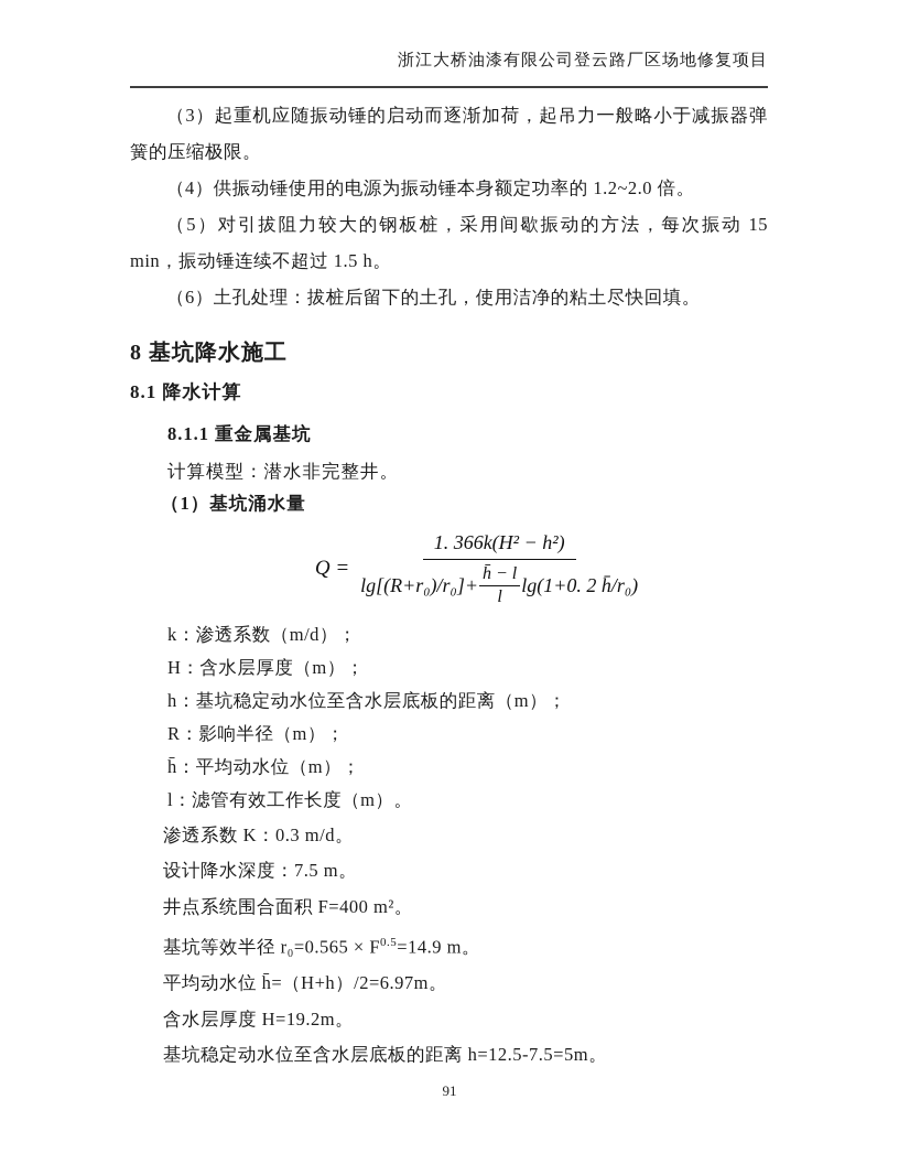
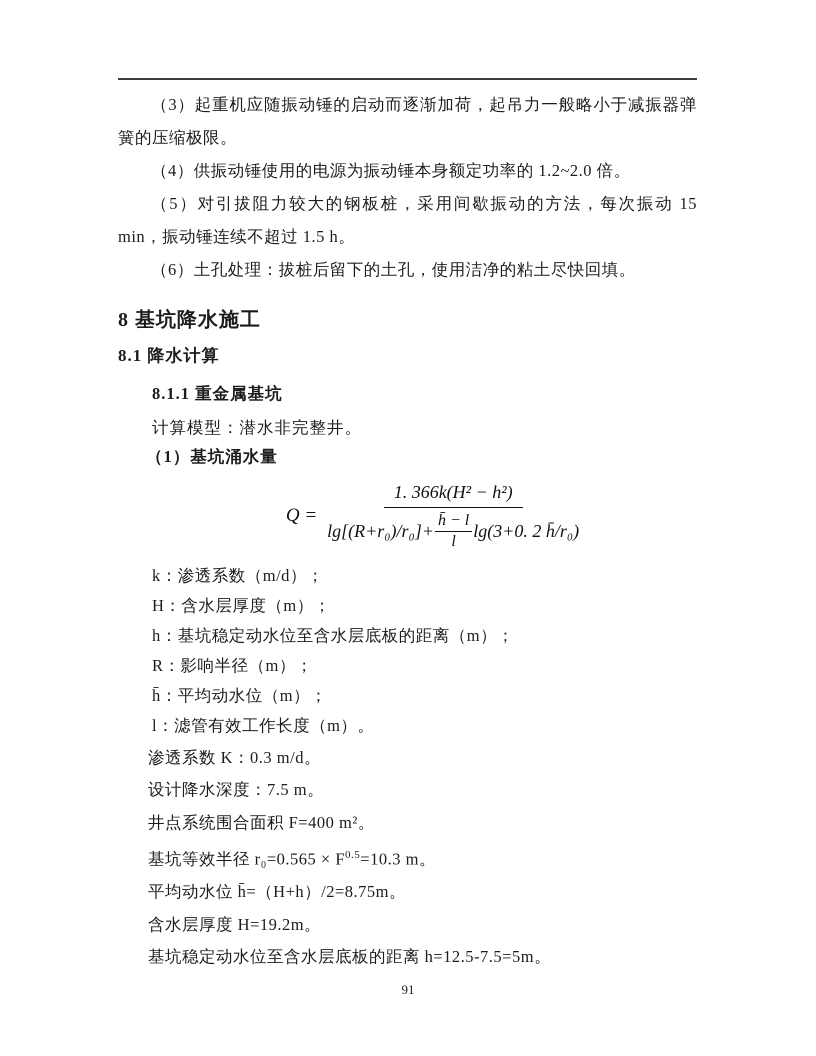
- 浙江大桥油漆有限公司登云路厂区场地修复项目
  （3）起重机应随振动锤的启动而逐渐加荷，起吊力一般略小于减振器弹簧的压缩极限。
  （4）供振动锤使用的电源为振动锤本身额定功率的 1.2~2.0 倍。
  （5）对引拔阻力较大的钢板桩，采用间歇振动的方法，每次振动 15 min，振动锤连续不超过 1.5 h。
  （6）土孔处理：拔桩后留下的土孔，使用洁净的粘土尽快回填。
  8 基坑降水施工
  8.1 降水计算
  8.1.1 重金属基坑
  计算模型：潜水非完整井。
  （1）基坑涌水量
  Q =
  1. 366k(H² − h²)
  lg[(R+r₀)/r₀]+
  h̄ − l
  l
- lg(1+0. 2 h̄/r₀)
+ lg(3+0. 2 h̄/r₀)
  k：渗透系数（m/d）；
  H：含水层厚度（m）；
  h：基坑稳定动水位至含水层底板的距离（m）；
  R：影响半径（m）；
  h̄：平均动水位（m）；
  l：滤管有效工作长度（m）。
  渗透系数 K：0.3 m/d。
  设计降水深度：7.5 m。
  井点系统围合面积 F=400 m²。
- 基坑等效半径 r₀=0.565 × F0.5=14.9 m。
+ 基坑等效半径 r₀=0.565 × F0.5=10.3 m。
- 平均动水位 h̄=（H+h）/2=6.97m。
+ 平均动水位 h̄=（H+h）/2=8.75m。
  含水层厚度 H=19.2m。
  基坑稳定动水位至含水层底板的距离 h=12.5-7.5=5m。
  91
